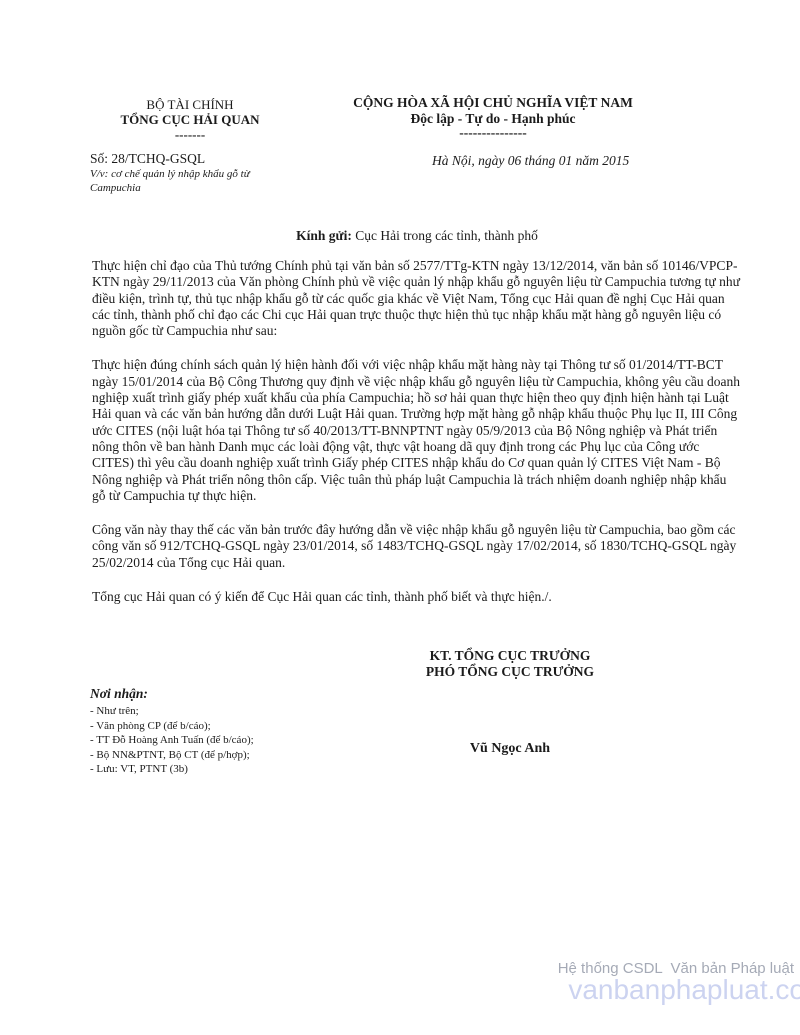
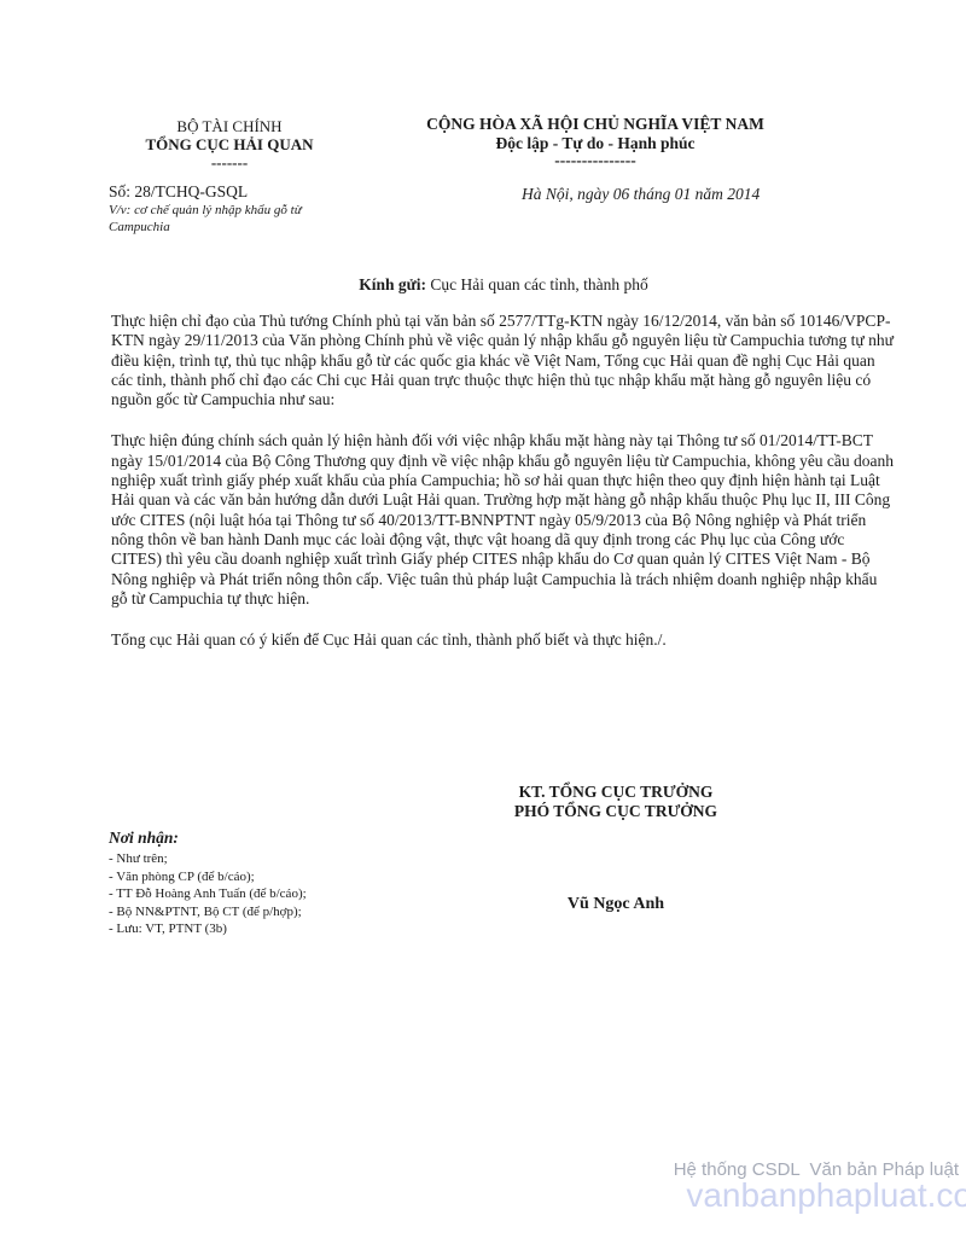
  BỘ TÀI CHÍNH
  TỔNG CỤC HẢI QUAN
  -------
  Số: 28/TCHQ-GSQL
  V/v: cơ chế quản lý nhập khẩu gỗ từ Campuchia
  CỘNG HÒA XÃ HỘI CHỦ NGHĨA VIỆT NAM
  Độc lập - Tự do - Hạnh phúc
  ---------------
- Hà Nội, ngày 06 tháng 01 năm 2015
+ Hà Nội, ngày 06 tháng 01 năm 2014
- Kính gửi: Cục Hải trong các tỉnh, thành phố
+ Kính gửi: Cục Hải quan các tỉnh, thành phố
- Thực hiện chỉ đạo của Thủ tướng Chính phủ tại văn bản số 2577/TTg-KTN ngày 13/12/2014, văn bản số 10146/VPCP-KTN ngày 29/11/2013 của Văn phòng Chính phủ về việc quản lý nhập khẩu gỗ nguyên liệu từ Campuchia tương tự như điều kiện, trình tự, thủ tục nhập khẩu gỗ từ các quốc gia khác về Việt Nam, Tổng cục Hải quan đề nghị Cục Hải quan các tỉnh, thành phố chỉ đạo các Chi cục Hải quan trực thuộc thực hiện thủ tục nhập khẩu mặt hàng gỗ nguyên liệu có nguồn gốc từ Campuchia như sau:
+ Thực hiện chỉ đạo của Thủ tướng Chính phủ tại văn bản số 2577/TTg-KTN ngày 16/12/2014, văn bản số 10146/VPCP-KTN ngày 29/11/2013 của Văn phòng Chính phủ về việc quản lý nhập khẩu gỗ nguyên liệu từ Campuchia tương tự như điều kiện, trình tự, thủ tục nhập khẩu gỗ từ các quốc gia khác về Việt Nam, Tổng cục Hải quan đề nghị Cục Hải quan các tỉnh, thành phố chỉ đạo các Chi cục Hải quan trực thuộc thực hiện thủ tục nhập khẩu mặt hàng gỗ nguyên liệu có nguồn gốc từ Campuchia như sau:
  Thực hiện đúng chính sách quản lý hiện hành đối với việc nhập khẩu mặt hàng này tại Thông tư số 01/2014/TT-BCT ngày 15/01/2014 của Bộ Công Thương quy định về việc nhập khẩu gỗ nguyên liệu từ Campuchia, không yêu cầu doanh nghiệp xuất trình giấy phép xuất khẩu của phía Campuchia; hồ sơ hải quan thực hiện theo quy định hiện hành tại Luật Hải quan và các văn bản hướng dẫn dưới Luật Hải quan. Trường hợp mặt hàng gỗ nhập khẩu thuộc Phụ lục II, III Công ước CITES (nội luật hóa tại Thông tư số 40/2013/TT-BNNPTNT ngày 05/9/2013 của Bộ Nông nghiệp và Phát triển nông thôn về ban hành Danh mục các loài động vật, thực vật hoang dã quy định trong các Phụ lục của Công ước CITES) thì yêu cầu doanh nghiệp xuất trình Giấy phép CITES nhập khẩu do Cơ quan quản lý CITES Việt Nam - Bộ Nông nghiệp và Phát triển nông thôn cấp. Việc tuân thủ pháp luật Campuchia là trách nhiệm doanh nghiệp nhập khẩu gỗ từ Campuchia tự thực hiện.
- Công văn này thay thế các văn bản trước đây hướng dẫn về việc nhập khẩu gỗ nguyên liệu từ Campuchia, bao gồm các công văn số 912/TCHQ-GSQL ngày 23/01/2014, số 1483/TCHQ-GSQL ngày 17/02/2014, số 1830/TCHQ-GSQL ngày 25/02/2014 của Tổng cục Hải quan.
  Tổng cục Hải quan có ý kiến để Cục Hải quan các tỉnh, thành phố biết và thực hiện./.
  KT. TỔNG CỤC TRƯỞNG
  PHÓ TỔNG CỤC TRƯỞNG
  Nơi nhận:
  - Như trên;
  - Văn phòng CP (để b/cáo);
  - TT Đỗ Hoàng Anh Tuấn (để b/cáo);
  - Bộ NN&PTNT, Bộ CT (để p/hợp);
  - Lưu: VT, PTNT (3b)
  Vũ Ngọc Anh
  Hệ thống CSDL Văn bản Pháp luật
  vanbanphapluat.co
